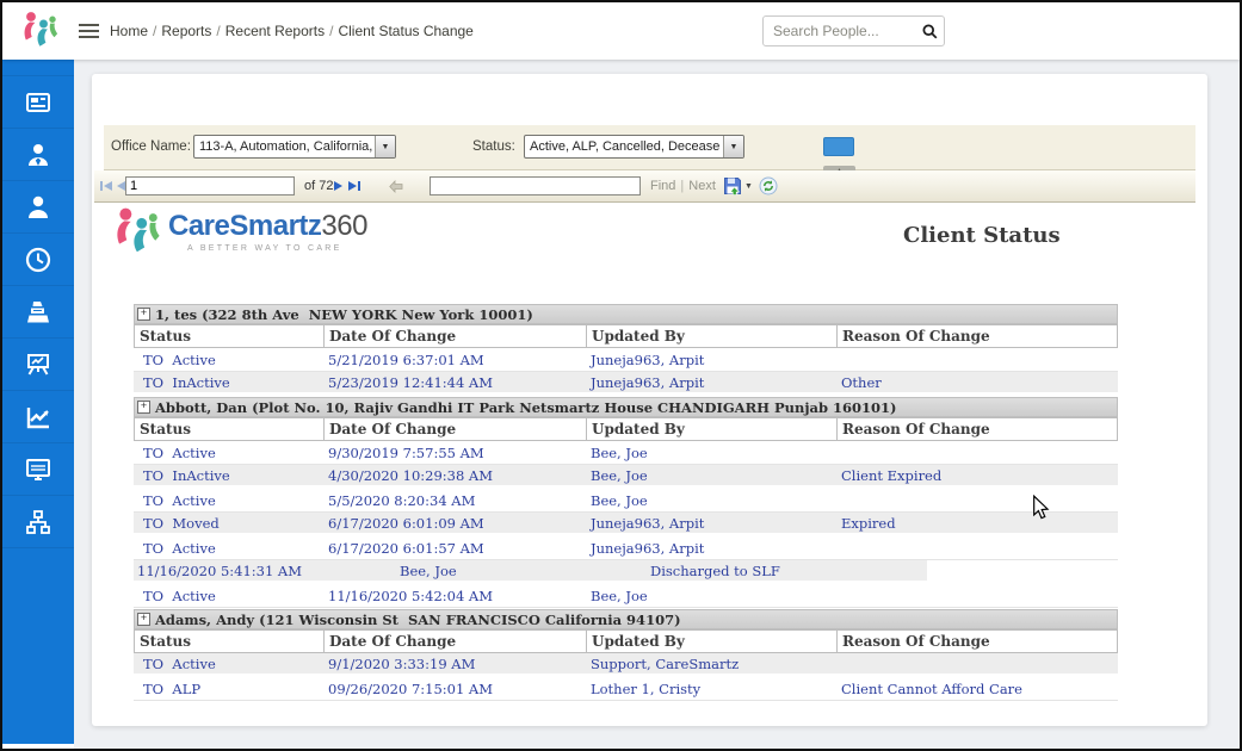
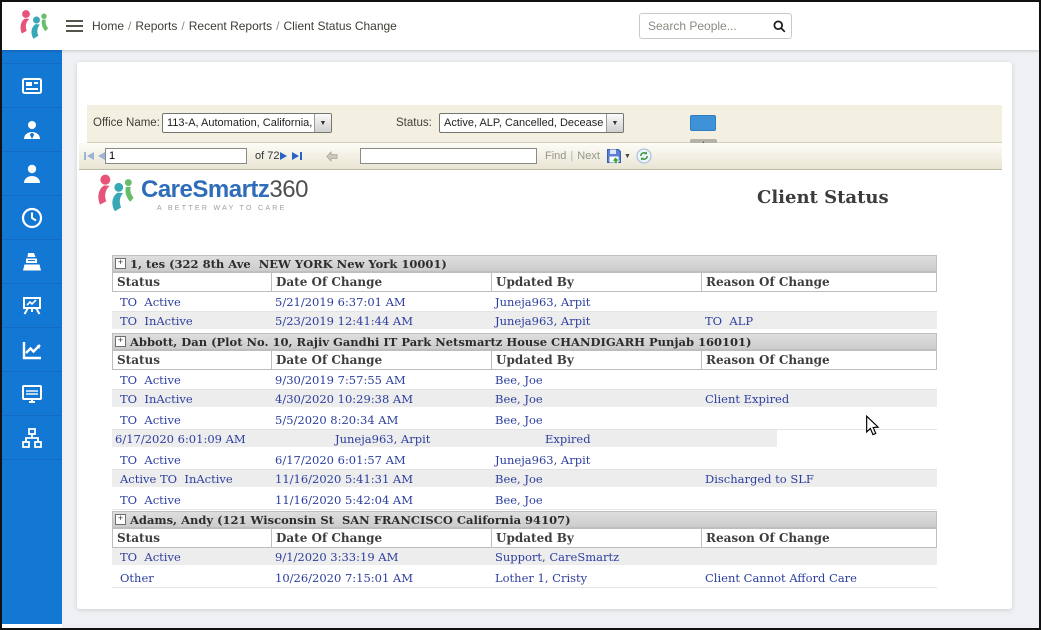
  Home
  /
  Reports
  /
  Recent Reports
  /
  Client Status Change
  Search People...
  Office Name:
  113-A, Automation, California,
  Status:
  Active, ALP, Cancelled, Decease
  1
  of 72
  Find
  |
  Next
  CareSmartz360
  Client Status
  +
  1, tes (322 8th Ave NEW YORK New York 10001)
  Status
  Date Of Change
  Updated By
  Reason Of Change
  TO Active
  5/21/2019 6:37:01 AM
  Juneja963, Arpit
  TO InActive
  5/23/2019 12:41:44 AM
  Juneja963, Arpit
- Other
+ TO ALP
  +
  Abbott, Dan (Plot No. 10, Rajiv Gandhi IT Park Netsmartz House CHANDIGARH Punjab 160101)
  Status
  Date Of Change
  Updated By
  Reason Of Change
  TO Active
  9/30/2019 7:57:55 AM
  Bee, Joe
  TO InActive
  4/30/2020 10:29:38 AM
  Bee, Joe
  Client Expired
  TO Active
  5/5/2020 8:20:34 AM
  Bee, Joe
- TO Moved
  6/17/2020 6:01:09 AM
  Juneja963, Arpit
  Expired
  TO Active
  6/17/2020 6:01:57 AM
  Juneja963, Arpit
+ Active TO InActive
  11/16/2020 5:41:31 AM
  Bee, Joe
  Discharged to SLF
  TO Active
  11/16/2020 5:42:04 AM
  Bee, Joe
  +
  Adams, Andy (121 Wisconsin St SAN FRANCISCO California 94107)
  Status
  Date Of Change
  Updated By
  Reason Of Change
  TO Active
  9/1/2020 3:33:19 AM
  Support, CareSmartz
- TO ALP
+ Other
- 09/26/2020 7:15:01 AM
+ 10/26/2020 7:15:01 AM
  Lother 1, Cristy
  Client Cannot Afford Care
